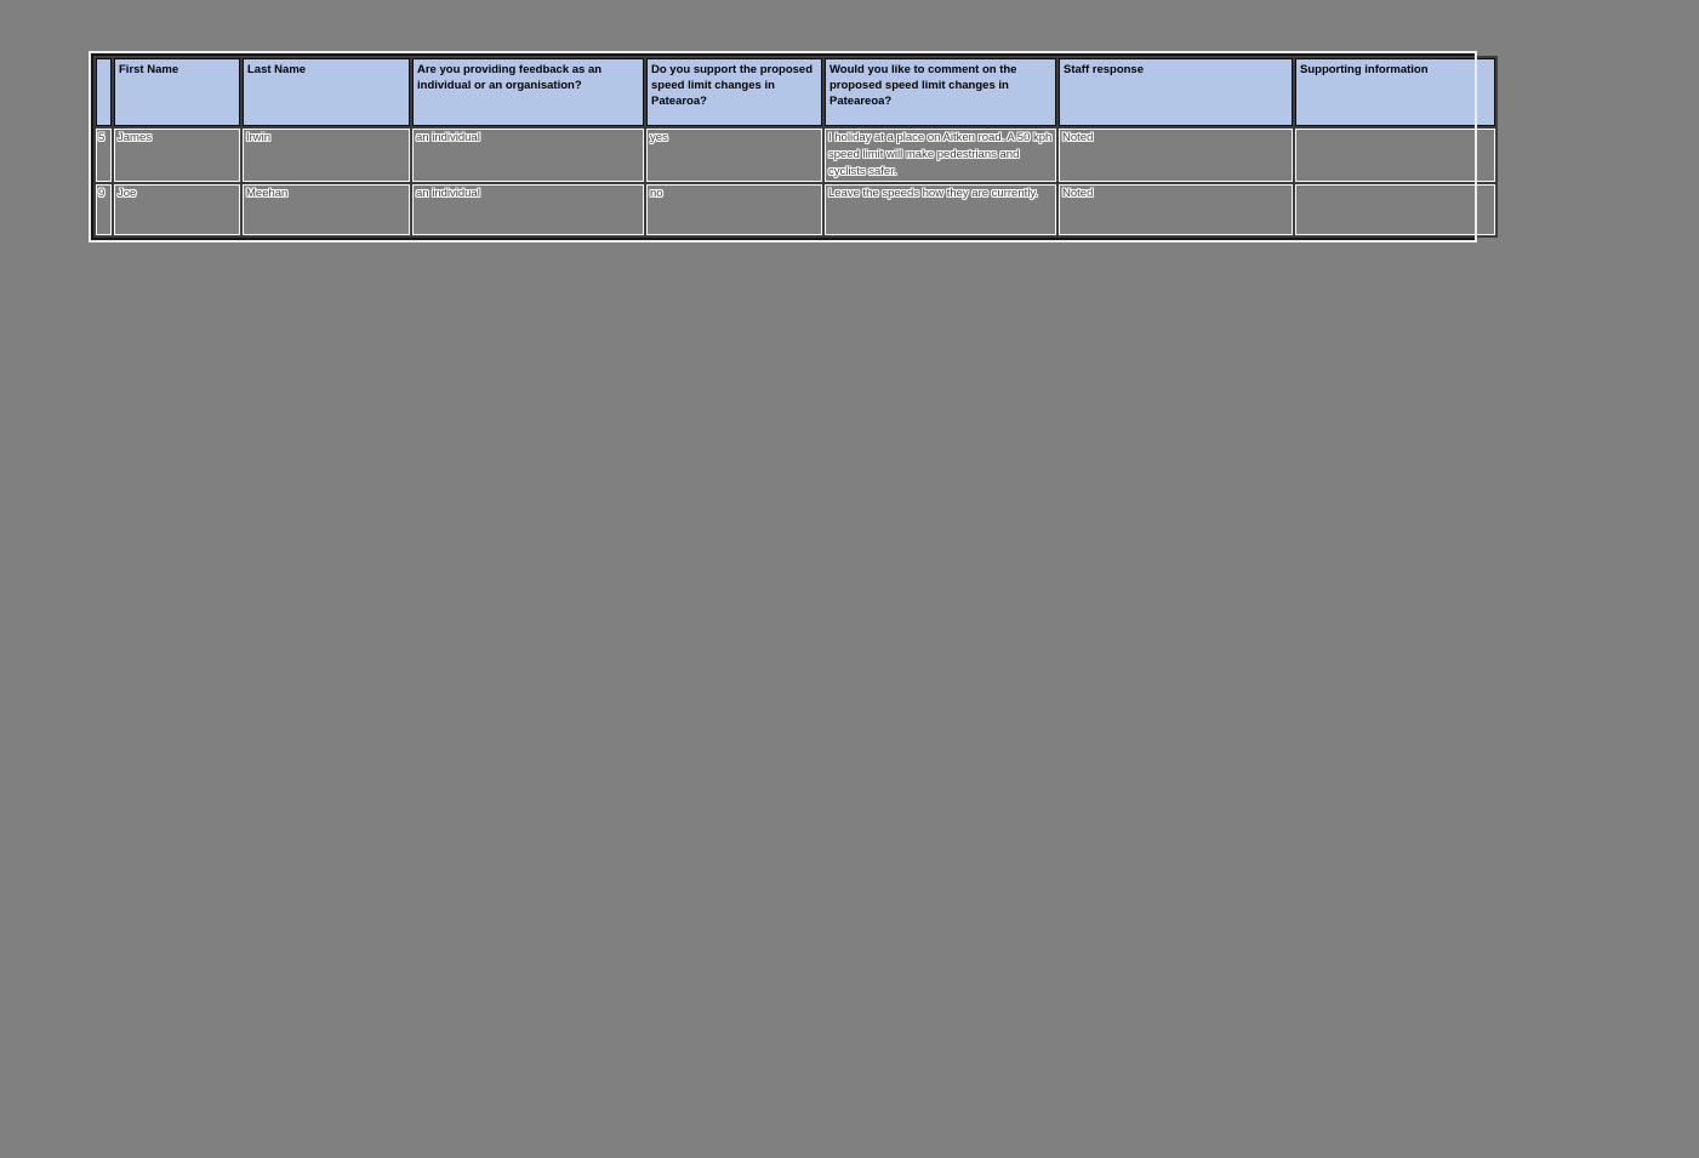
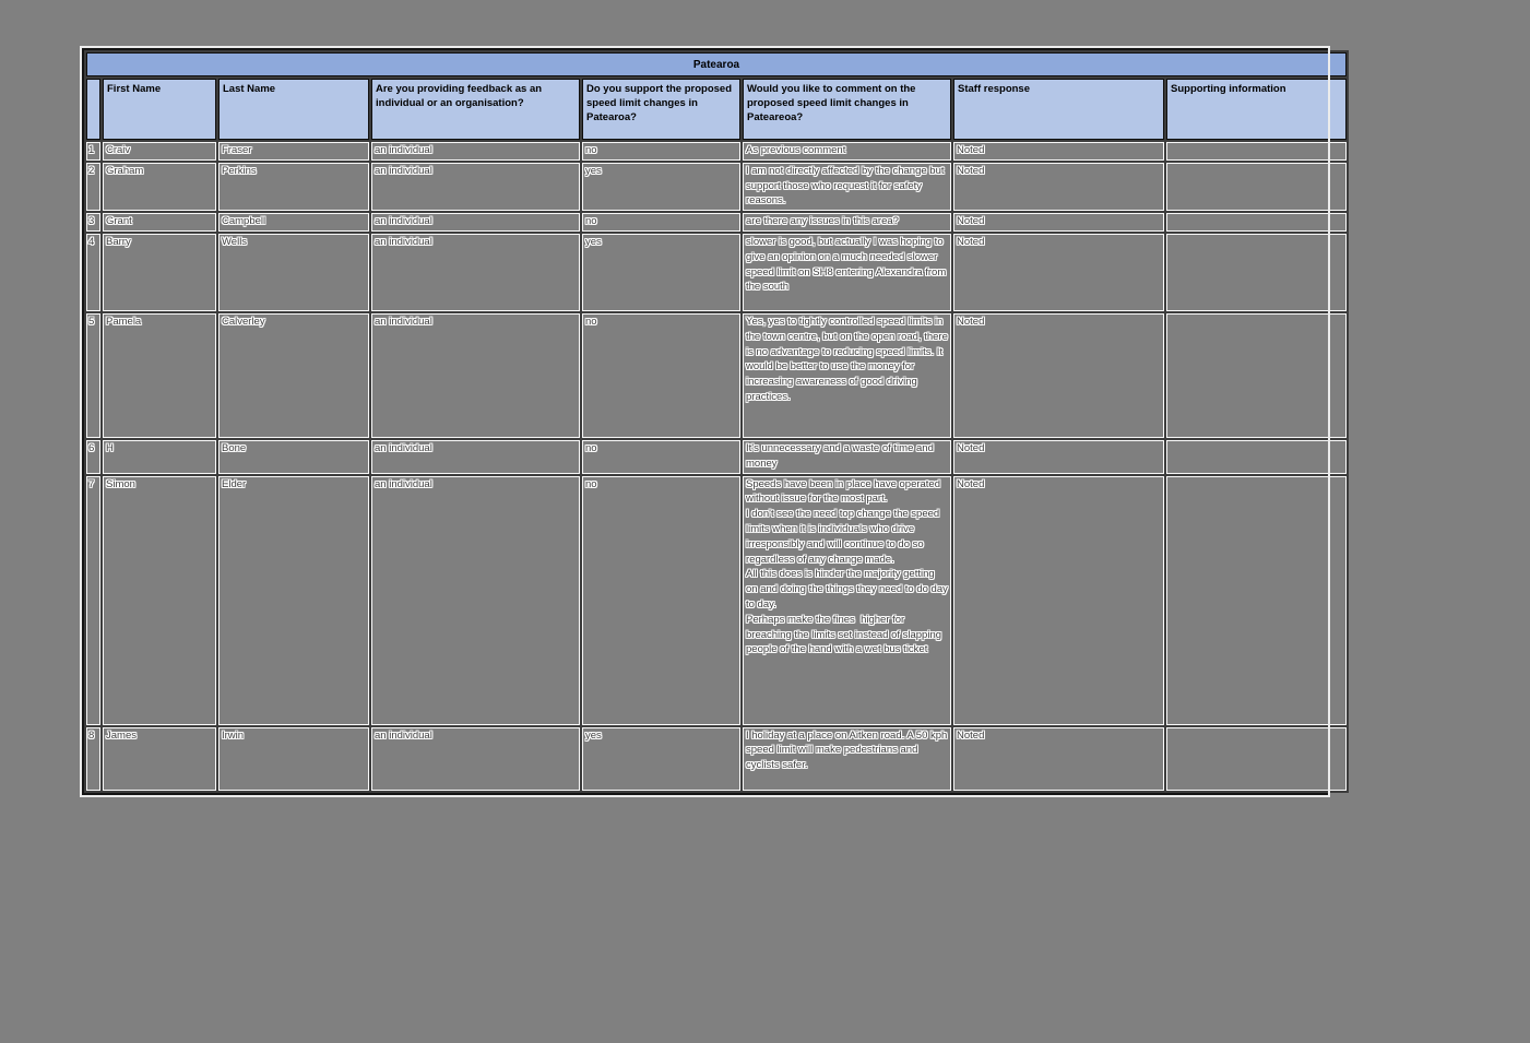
+ Patearoa
  	First Name	Last Name	Are you providing feedback as an individual or an organisation?	Do you support the proposed speed limit changes in Patearoa?	Would you like to comment on the proposed speed limit changes in Pateareoa?	Staff response	Supporting information
+ 1	Craiv	Fraser	an individual	no	As previous comment	Noted
+ 2	Graham	Perkins	an individual	yes	I am not directly affected by the change but support those who request it for safety reasons.	Noted
+ 3	Grant	Campbell	an individual	no	are there any issues in this area?	Noted
+ 4	Barry	Wells	an individual	yes	slower is good, but actually I was hoping to give an opinion on a much needed slower speed limit on SH8 entering Alexandra from the south	Noted
+ 5	Pamela	Calverley	an individual	no	Yes, yes to tightly controlled speed limits in the town centre, but on the open road, there is no advantage to reducing speed limits. It would be better to use the money for increasing awareness of good driving practices.	Noted
+ 6	H	Bone	an individual	no	It's unnecessary and a waste of time and money	Noted
+ 7	Simon	Elder	an individual	no	Speeds have been in place have operated without issue for the most part. I don't see the need top change the speed limits when it is individuals who drive irresponsibly and will continue to do so regardless of any change made. All this does is hinder the majority getting on and doing the things they need to do day to day. Perhaps make the fines higher for breaching the limits set instead of slapping people of the hand with a wet bus ticket	Noted
- 5	James	Irwin	an individual	yes	I holiday at a place on Aitken road. A 50 kph speed limit will make pedestrians and cyclists safer.	Noted
+ 8	James	Irwin	an individual	yes	I holiday at a place on Aitken road. A 50 kph speed limit will make pedestrians and cyclists safer.	Noted
- 9	Joe	Meehan	an individual	no	Leave the speeds how they are currently.	Noted
